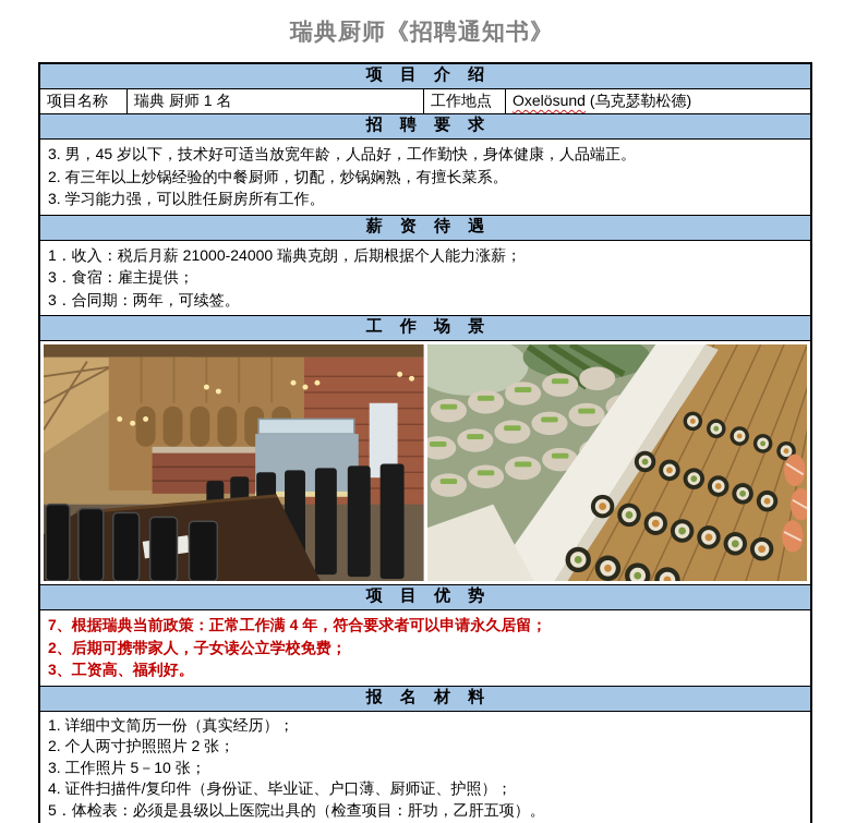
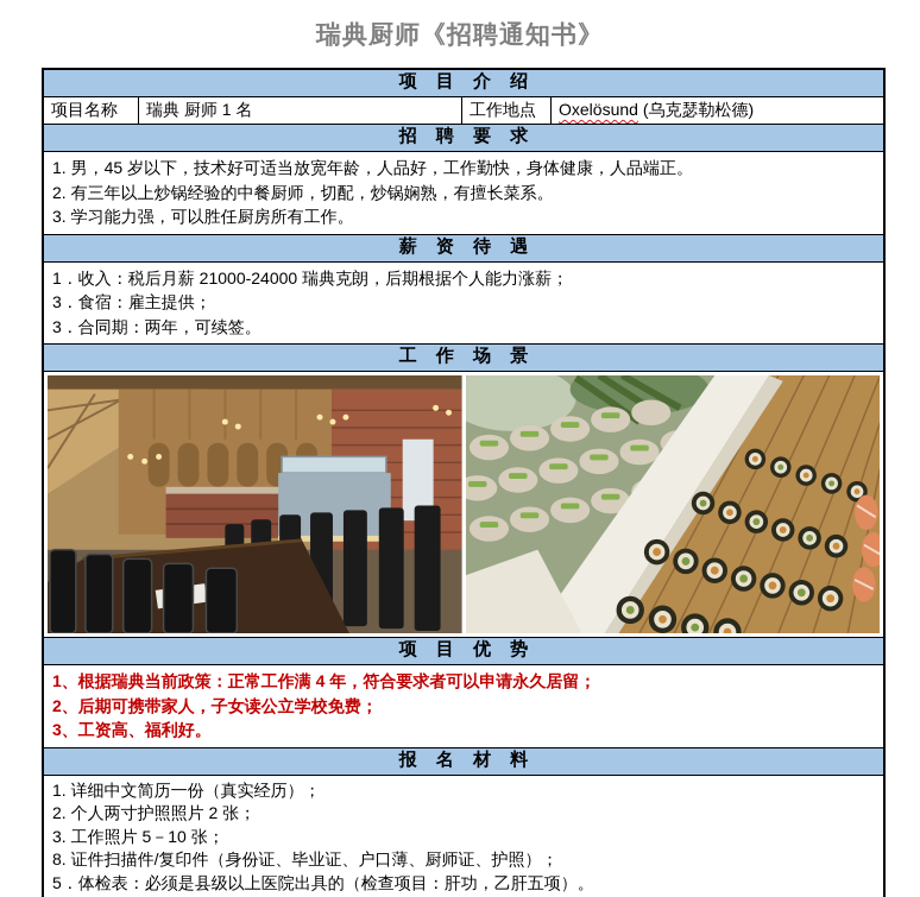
  瑞典厨师《招聘通知书》
  项 目 介 绍
  项目名称
  瑞典 厨师 1 名
  工作地点
  Oxelösund (乌克瑟勒松德)
  招 聘 要 求
- 3. 男，45 岁以下，技术好可适当放宽年龄，人品好，工作勤快，身体健康，人品端正。
+ 1. 男，45 岁以下，技术好可适当放宽年龄，人品好，工作勤快，身体健康，人品端正。
  2. 有三年以上炒锅经验的中餐厨师，切配，炒锅娴熟，有擅长菜系。
  3. 学习能力强，可以胜任厨房所有工作。
  薪 资 待 遇
  1．收入：税后月薪 21000-24000 瑞典克朗，后期根据个人能力涨薪；
  3．食宿：雇主提供；
  3．合同期：两年，可续签。
  工 作 场 景
  项 目 优 势
- 7、根据瑞典当前政策：正常工作满 4 年，符合要求者可以申请永久居留；
+ 1、根据瑞典当前政策：正常工作满 4 年，符合要求者可以申请永久居留；
  2、后期可携带家人，子女读公立学校免费；
  3、工资高、福利好。
  报 名 材 料
  1. 详细中文简历一份（真实经历）；
  2. 个人两寸护照照片 2 张；
  3. 工作照片 5－10 张；
- 4. 证件扫描件/复印件（身份证、毕业证、户口薄、厨师证、护照）；
+ 8. 证件扫描件/复印件（身份证、毕业证、户口薄、厨师证、护照）；
  5．体检表：必须是县级以上医院出具的（检查项目：肝功，乙肝五项）。
